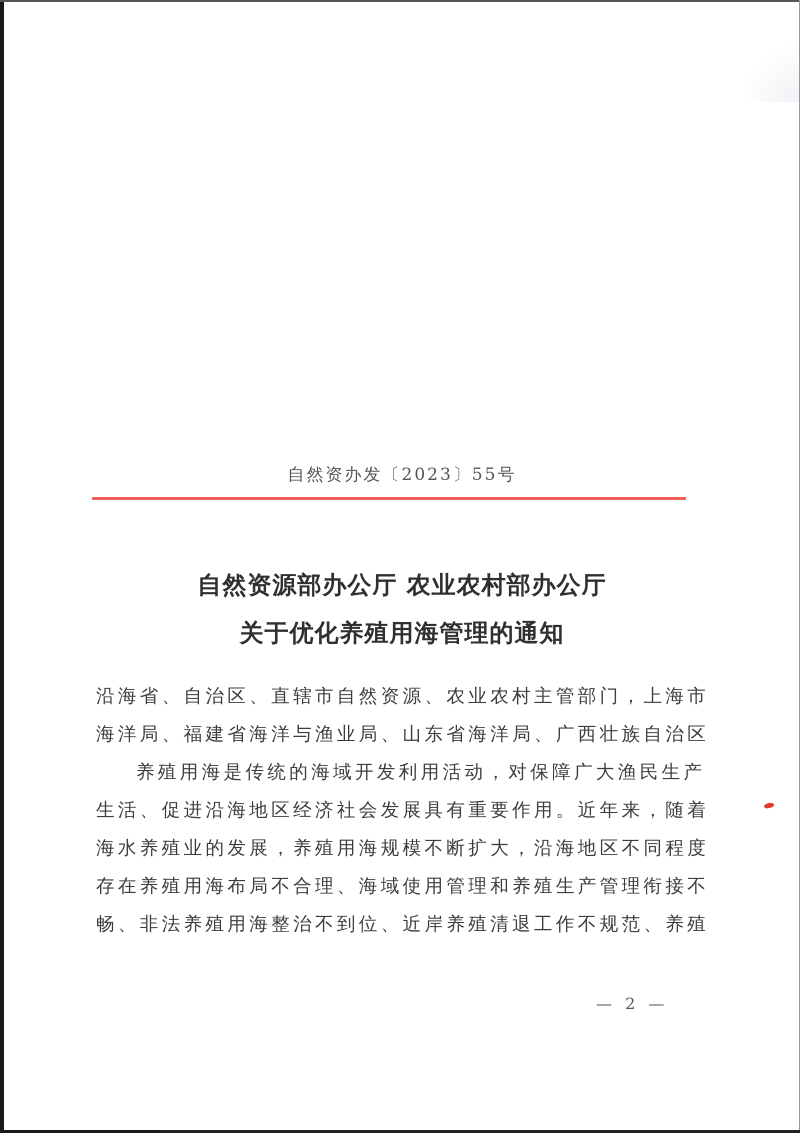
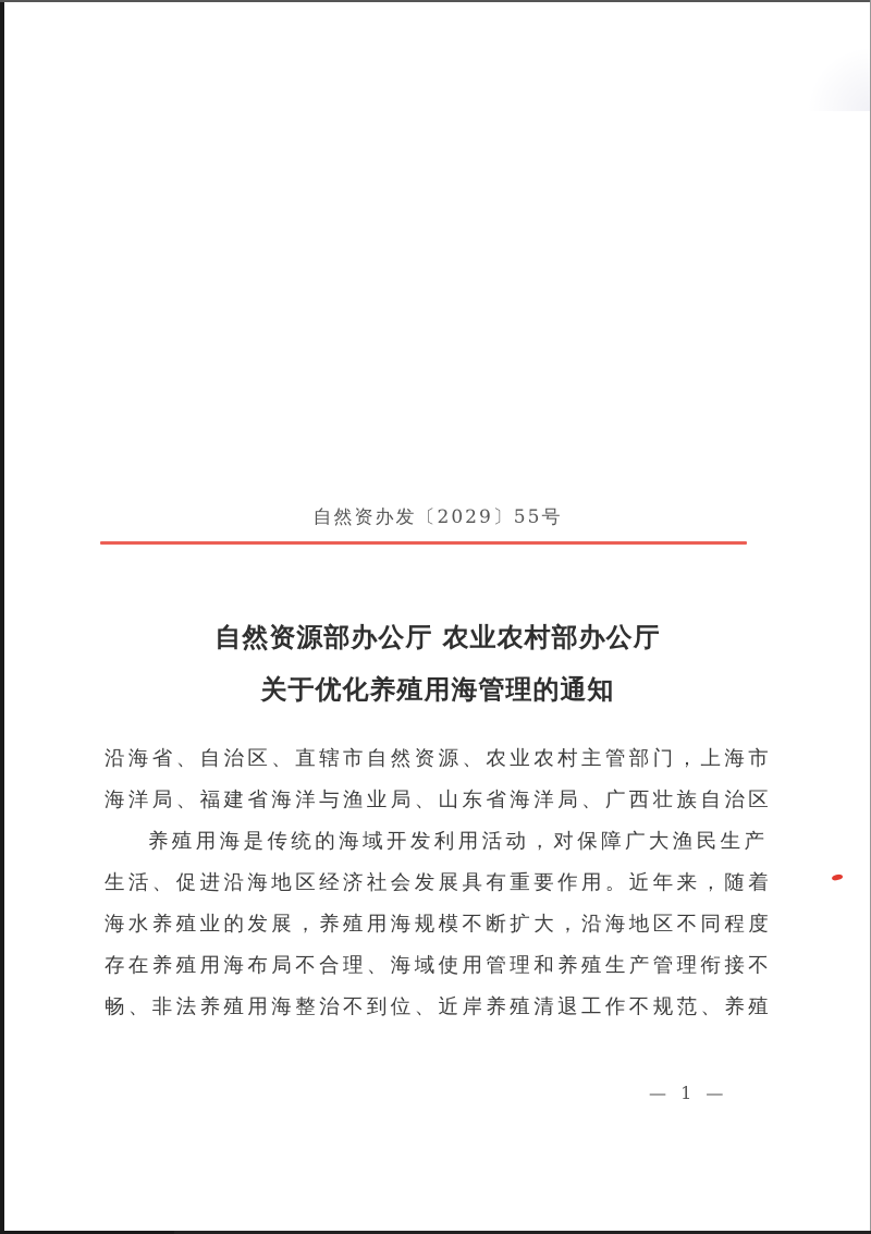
- 自然资办发〔2023〕55号
+ 自然资办发〔2029〕55号
  自然资源部办公厅 农业农村部办公厅
  关于优化养殖用海管理的通知
  沿海省、自治区、直辖市自然资源、农业农村主管部门，上海市
  海洋局、福建省海洋与渔业局、山东省海洋局、广西壮族自治区
  养殖用海是传统的海域开发利用活动，对保障广大渔民生产
  生活、促进沿海地区经济社会发展具有重要作用。近年来，随着
  海水养殖业的发展，养殖用海规模不断扩大，沿海地区不同程度
  存在养殖用海布局不合理、海域使用管理和养殖生产管理衔接不
  畅、非法养殖用海整治不到位、近岸养殖清退工作不规范、养殖
- — 2 —
+ — 1 —
